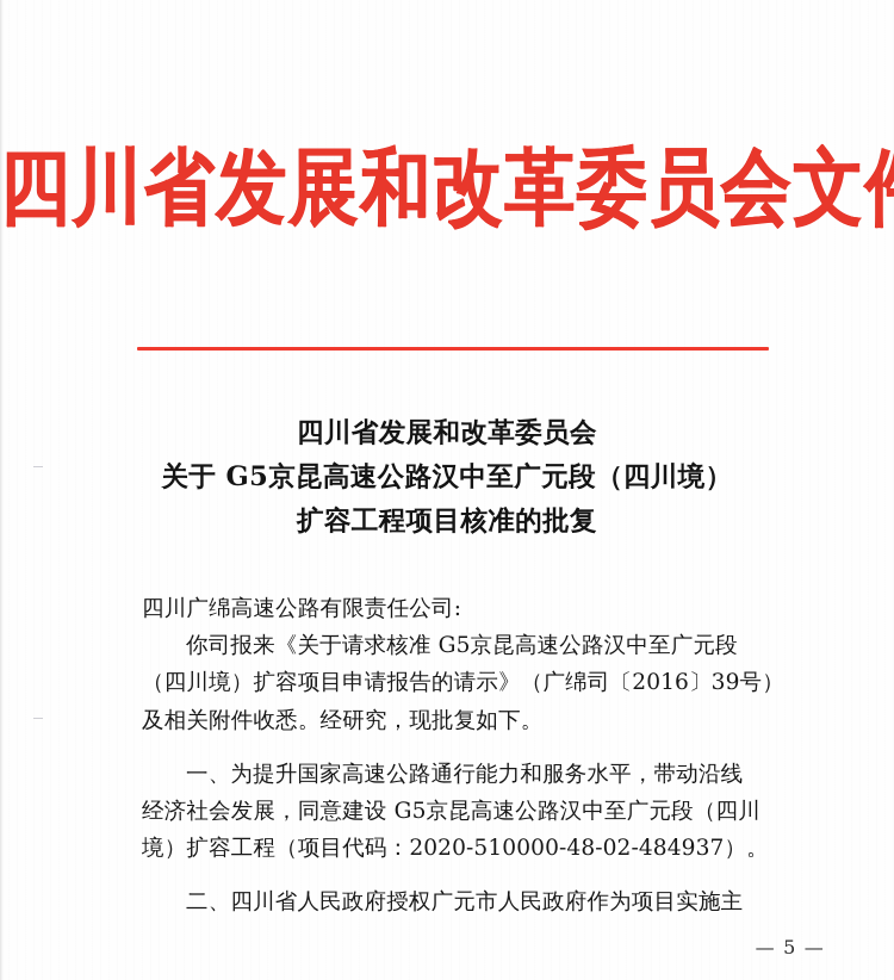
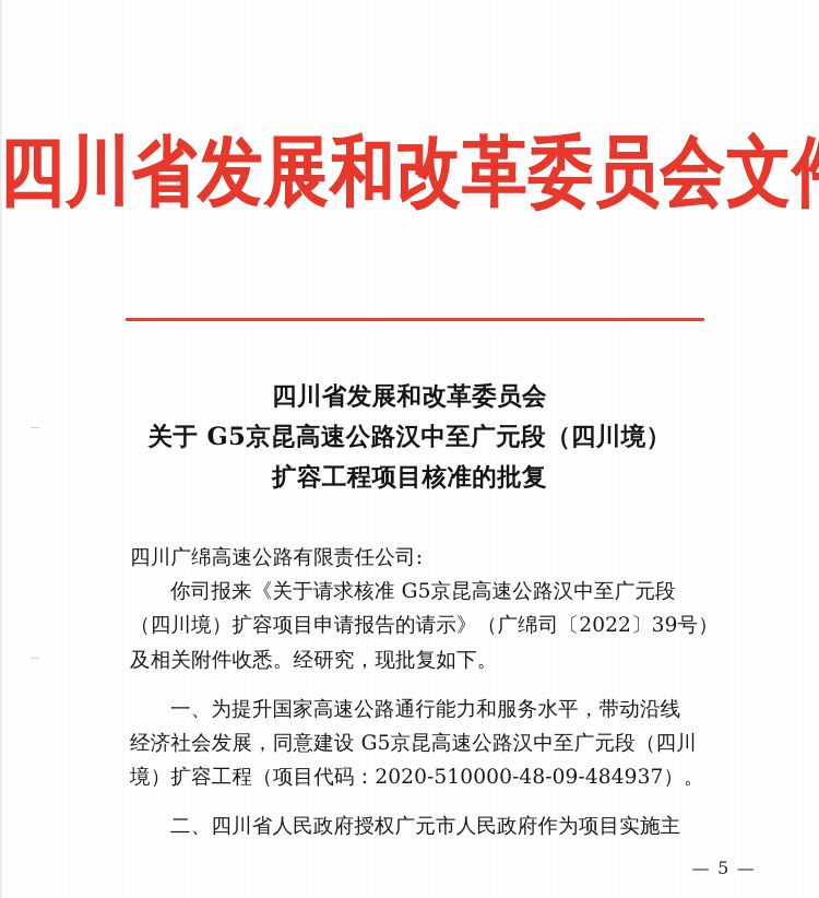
  四川省发展和改革委员会文
  四川省发展和改革委员会
  关于 G5京昆高速公路汉中至广元段（四川境）
  扩容工程项目核准的批复
  四川广绵高速公路有限责任公司:
  你司报来《关于请求核准 G5京昆高速公路汉中至广元段
- （四川境）扩容项目申请报告的请示》（广绵司〔2016〕39号）
+ （四川境）扩容项目申请报告的请示》（广绵司〔2022〕39号）
  及相关附件收悉。经研究，现批复如下。
  一、为提升国家高速公路通行能力和服务水平，带动沿线
  经济社会发展，同意建设 G5京昆高速公路汉中至广元段（四川
- 境）扩容工程（项目代码：2020-510000-48-02-484937）。
+ 境）扩容工程（项目代码：2020-510000-48-09-484937）。
  二、四川省人民政府授权广元市人民政府作为项目实施主
  — 5 —
